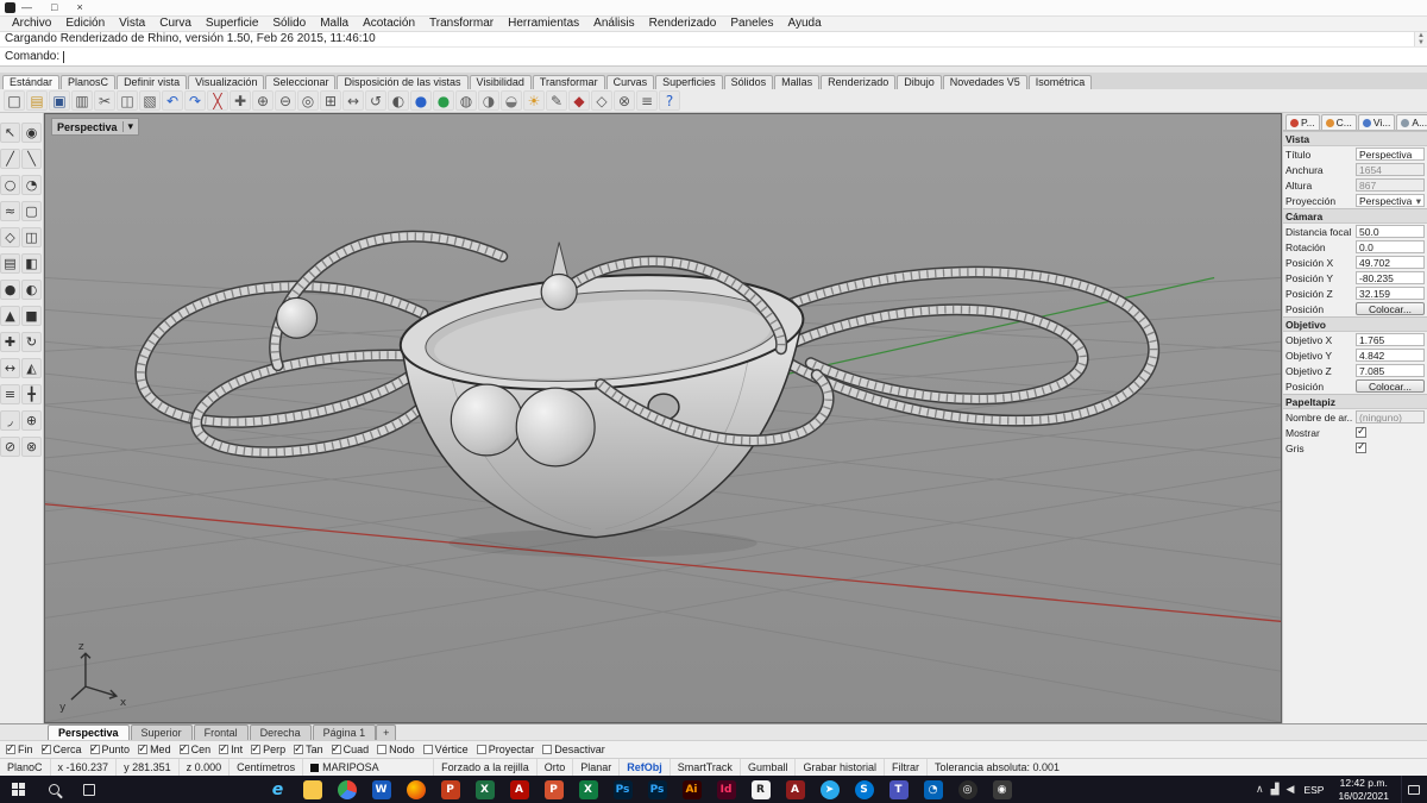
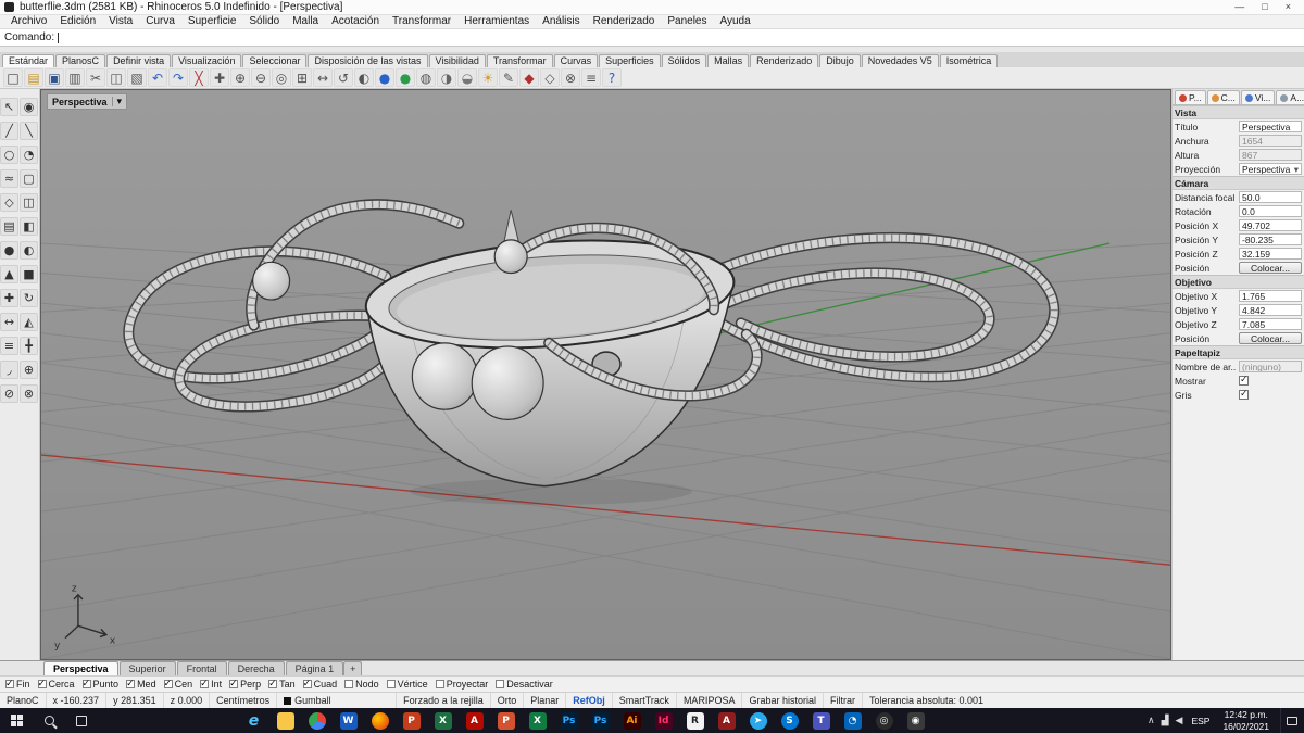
+ butterflie.3dm (2581 KB) - Rhinoceros 5.0 Indefinido - [Perspectiva]
  —
  □
  ×
  Archivo
  Edición
  Vista
  Curva
  Superficie
  Sólido
  Malla
  Acotación
  Transformar
  Herramientas
  Análisis
  Renderizado
  Paneles
  Ayuda
- Cargando Renderizado de Rhino, versión 1.50, Feb 26 2015, 11:46:10
  Comando:
  Estándar
  PlanosC
  Definir vista
  Visualización
  Seleccionar
  Disposición de las vistas
  Visibilidad
  Transformar
  Curvas
  Superficies
  Sólidos
  Mallas
  Renderizado
  Dibujo
  Novedades V5
  Isométrica
  □
  ▤
  ▣
  ▥
  ✂
  ◫
  ▧
  ↶
  ↷
  ╳
  ✚
  ⊕
  ⊖
  ◎
  ⊞
  ↔
  ↺
  ◐
  ●
  ●
  ◍
  ◑
  ◒
  ☀
  ✎
  ◆
  ◇
  ⊗
  ≡
  ?
  ↖
  ◉
  ╱
  ╲
  ○
  ◔
  ≈
  ▢
  ◇
  ◫
  ▤
  ◧
  ●
  ◐
  ▲
  ■
  ✚
  ↻
  ↔
  ◭
  ≡
  ╋
  ◞
  ⊕
  ⊘
  ⊗
  Perspectiva
  ▾
  z
  x
  y
  P...
  C...
  Vi...
  A...
  Vista
  Título
  Perspectiva
  Anchura
  1654
  Altura
  867
  Proyección
  Perspectiva
  Cámara
  Distancia focal
  50.0
  Rotación
  0.0
  Posición X
  49.702
  Posición Y
  -80.235
  Posición Z
  32.159
  Posición
  Colocar...
  Objetivo
  Objetivo X
  1.765
  Objetivo Y
  4.842
  Objetivo Z
  7.085
  Posición
  Colocar...
  Papeltapiz
  Nombre de ar..
  (ninguno)
  Mostrar
  Gris
  Perspectiva
  Superior
  Frontal
  Derecha
  Página 1
  +
  Fin
  Cerca
  Punto
  Med
  Cen
  Int
  Perp
  Tan
  Cuad
  Nodo
  Vértice
  Proyectar
  Desactivar
  PlanoC
  x -160.237
  y 281.351
  z 0.000
  Centímetros
- MARIPOSA
+ Gumball
  Forzado a la rejilla
  Orto
  Planar
  RefObj
  SmartTrack
- Gumball
+ MARIPOSA
  Grabar historial
  Filtrar
  Tolerancia absoluta: 0.001
  e
  W
  P
  X
  A
  P
  X
  Ps
  Ps
  Ai
  Id
  R
  A
  ➤
  S
  T
  ◔
  ◎
  ◉
  ∧
  ▟
  ◀
  ESP
  12:42 p.m.
  16/02/2021
